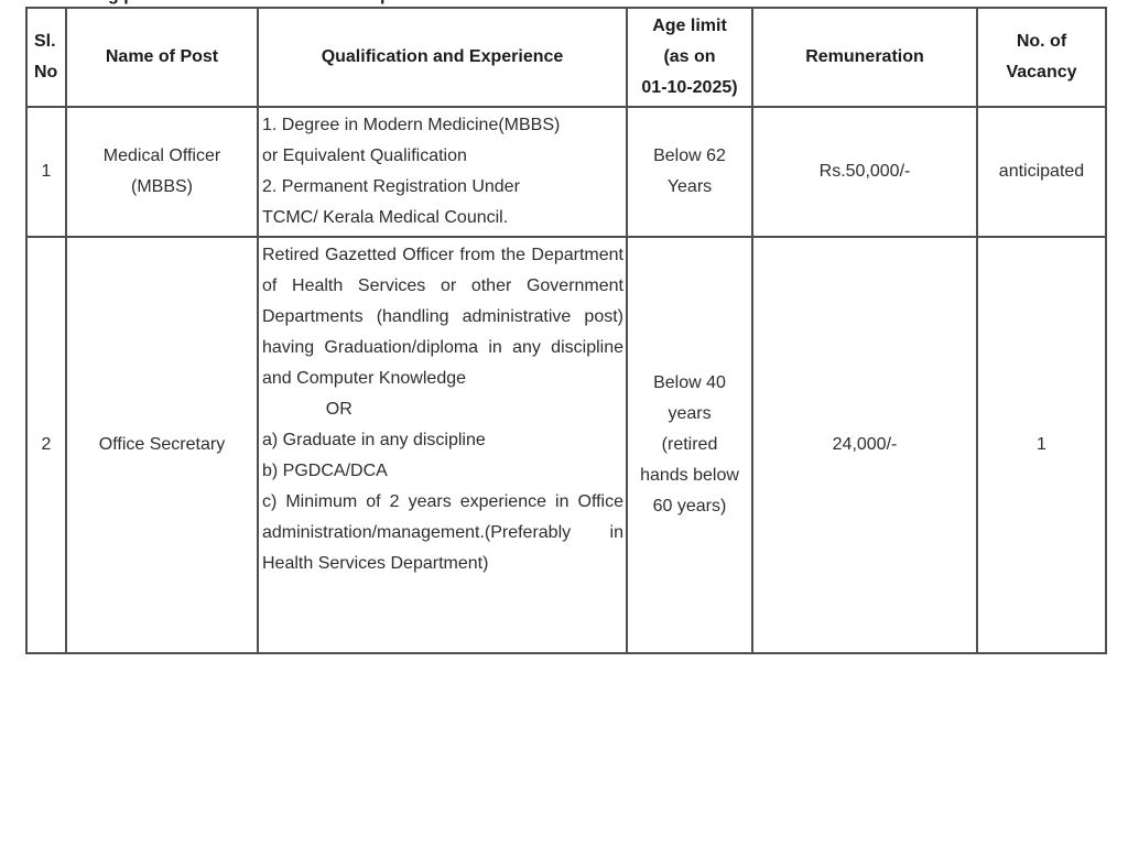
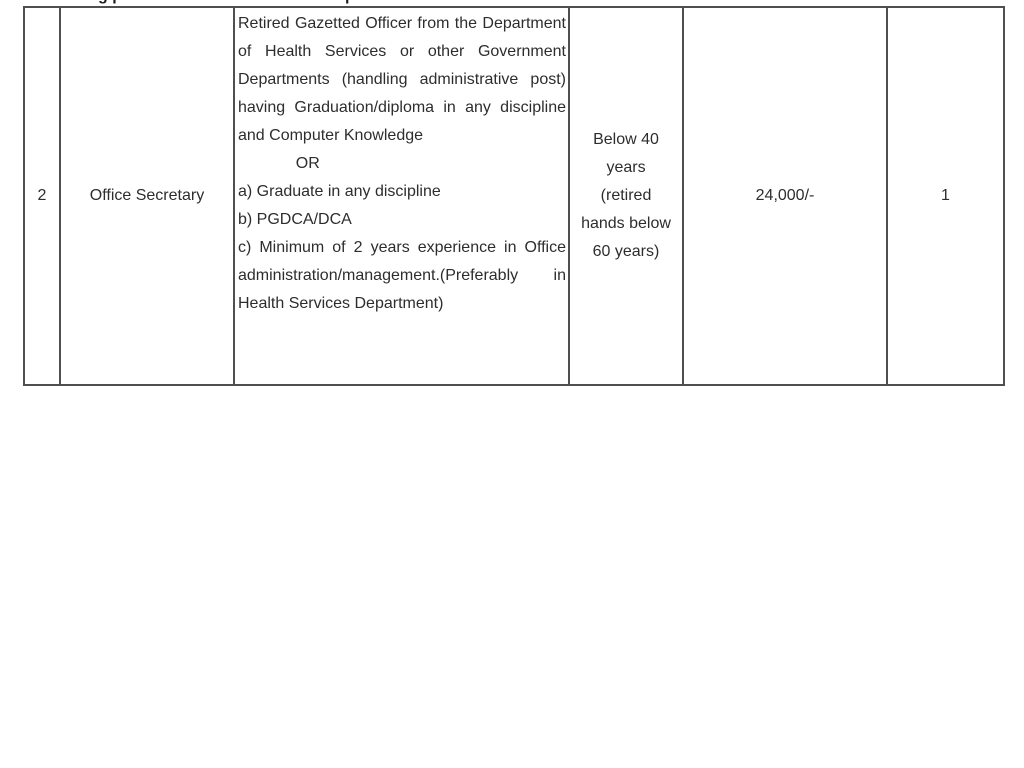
- Sl. No	Name of Post	Qualification and Experience	Age limit (as on 01-10-2025)	Remuneration	No. of Vacancy
- 1	Medical Officer (MBBS)	1. Degree in Modern Medicine(MBBS) or Equivalent Qualification 2. Permanent Registration Under TCMC/ Kerala Medical Council.	Below 62 Years	Rs.50,000/-	anticipated
  2	Office Secretary	Retired Gazetted Officer from the Department of Health Services or other Government Departments (handling administrative post) having Graduation/diploma in any discipline and Computer Knowledge OR a) Graduate in any discipline b) PGDCA/DCA c) Minimum of 2 years experience in Office administration/management.(Preferably in Health Services Department)	Below 40 years (retired hands below 60 years)	24,000/-	1
